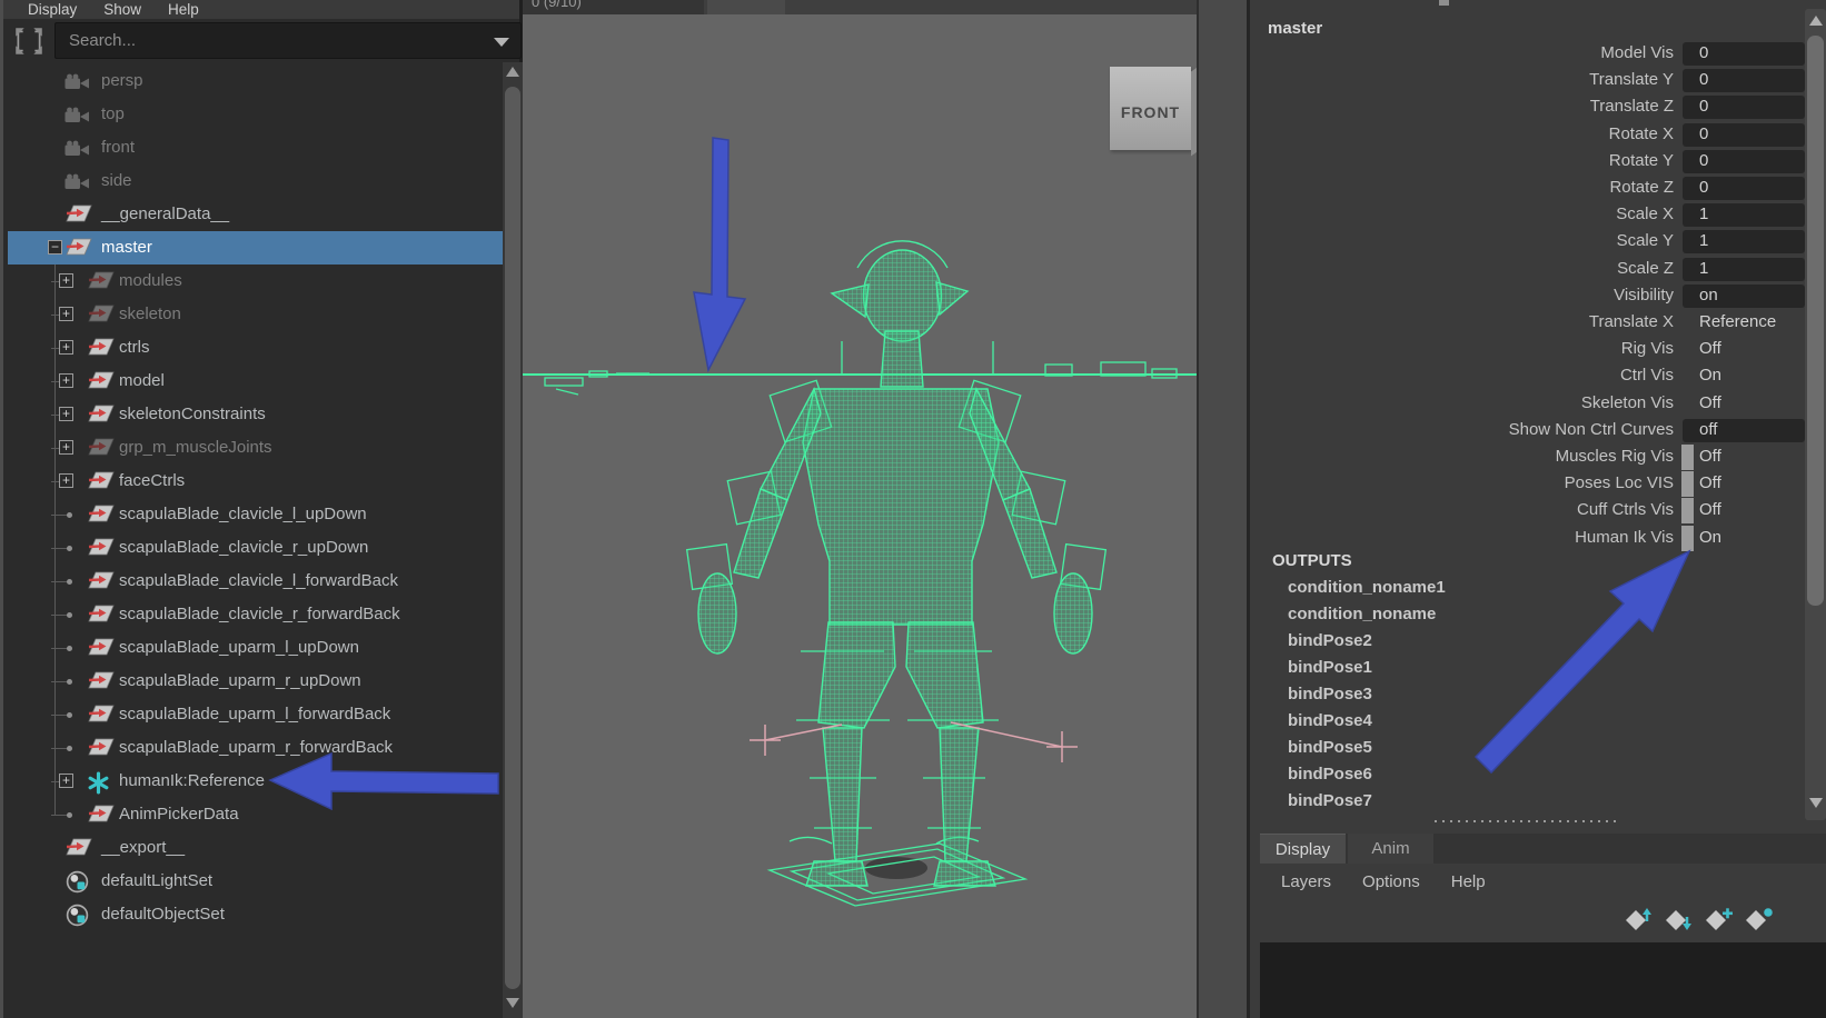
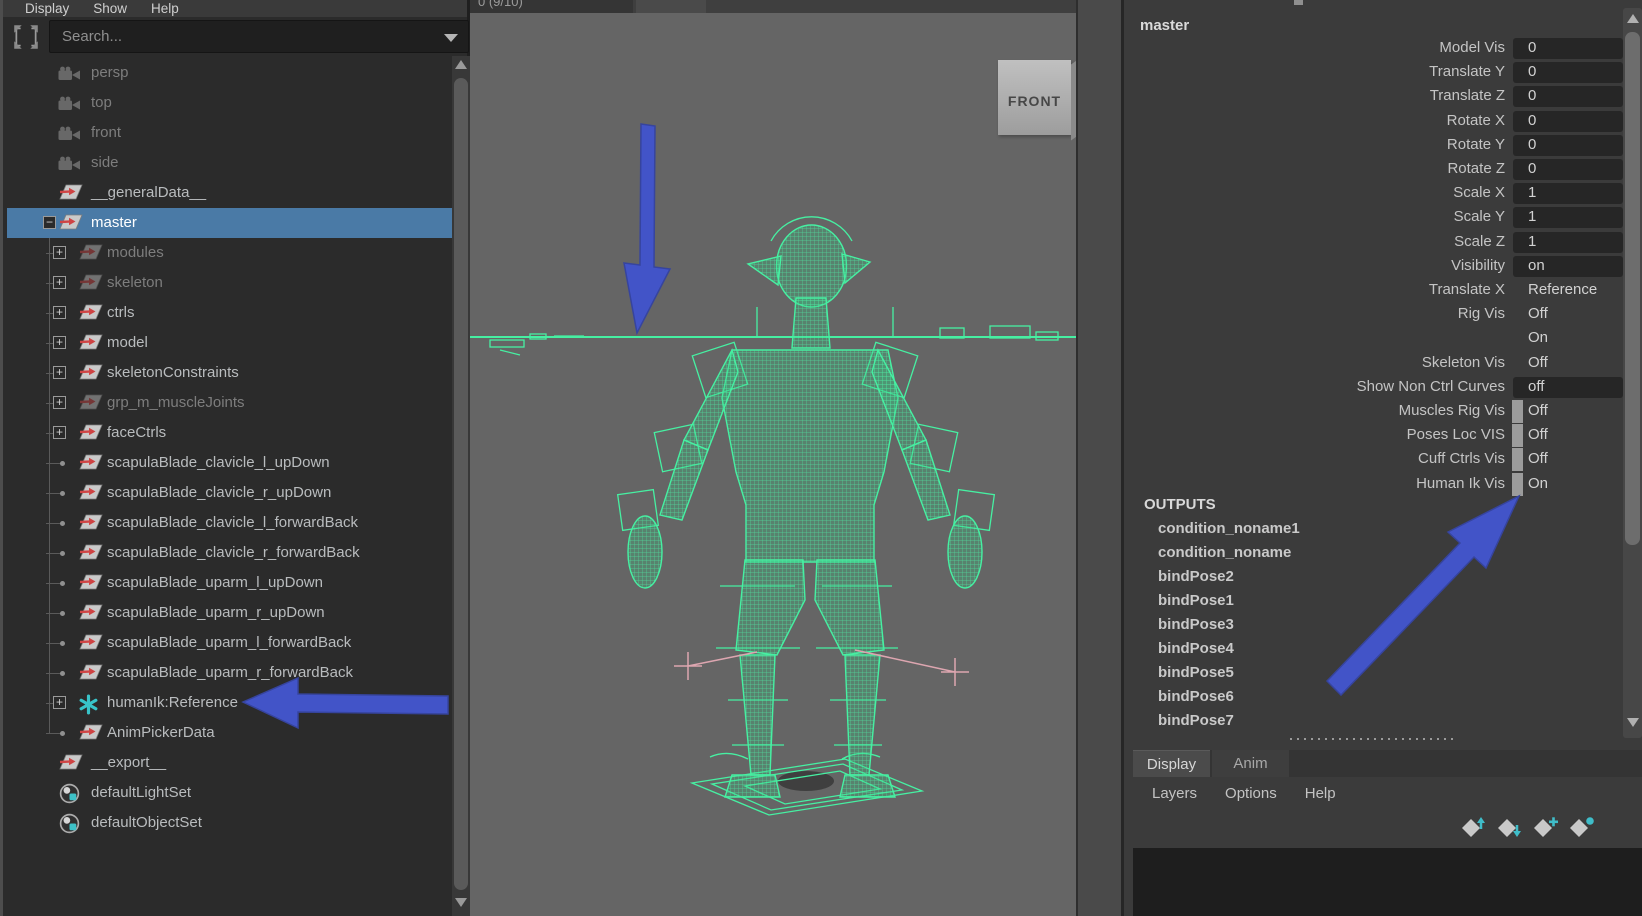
  Display
  Show
  Help
  Search...
  persp
  top
  front
  side
  __generalData__
  −
  master
  +
  modules
  +
  skeleton
  +
  ctrls
  +
  model
  +
  skeletonConstraints
  +
  grp_m_muscleJoints
  +
  faceCtrls
  scapulaBlade_clavicle_l_upDown
  scapulaBlade_clavicle_r_upDown
  scapulaBlade_clavicle_l_forwardBack
  scapulaBlade_clavicle_r_forwardBack
  scapulaBlade_uparm_l_upDown
  scapulaBlade_uparm_r_upDown
  scapulaBlade_uparm_l_forwardBack
  scapulaBlade_uparm_r_forwardBack
  +
  humanIk:Reference
  AnimPickerData
  __export__
  defaultLightSet
  defaultObjectSet
  0 (9/10)
  FRONT
  master
  Model Vis
  0
  Translate Y
  0
  Translate Z
  0
  Rotate X
  0
  Rotate Y
  0
  Rotate Z
  0
  Scale X
  1
  Scale Y
  1
  Scale Z
  1
  Visibility
  on
  Translate X
  Reference
  Rig Vis
  Off
- Ctrl Vis
  On
  Skeleton Vis
  Off
  Show Non Ctrl Curves
  off
  Muscles Rig Vis
  Off
  Poses Loc VIS
  Off
  Cuff Ctrls Vis
  Off
  Human Ik Vis
  On
  OUTPUTS
  condition_noname1
  condition_noname
  bindPose2
  bindPose1
  bindPose3
  bindPose4
  bindPose5
  bindPose6
  bindPose7
  Display
  Anim
  Layers
  Options
  Help
